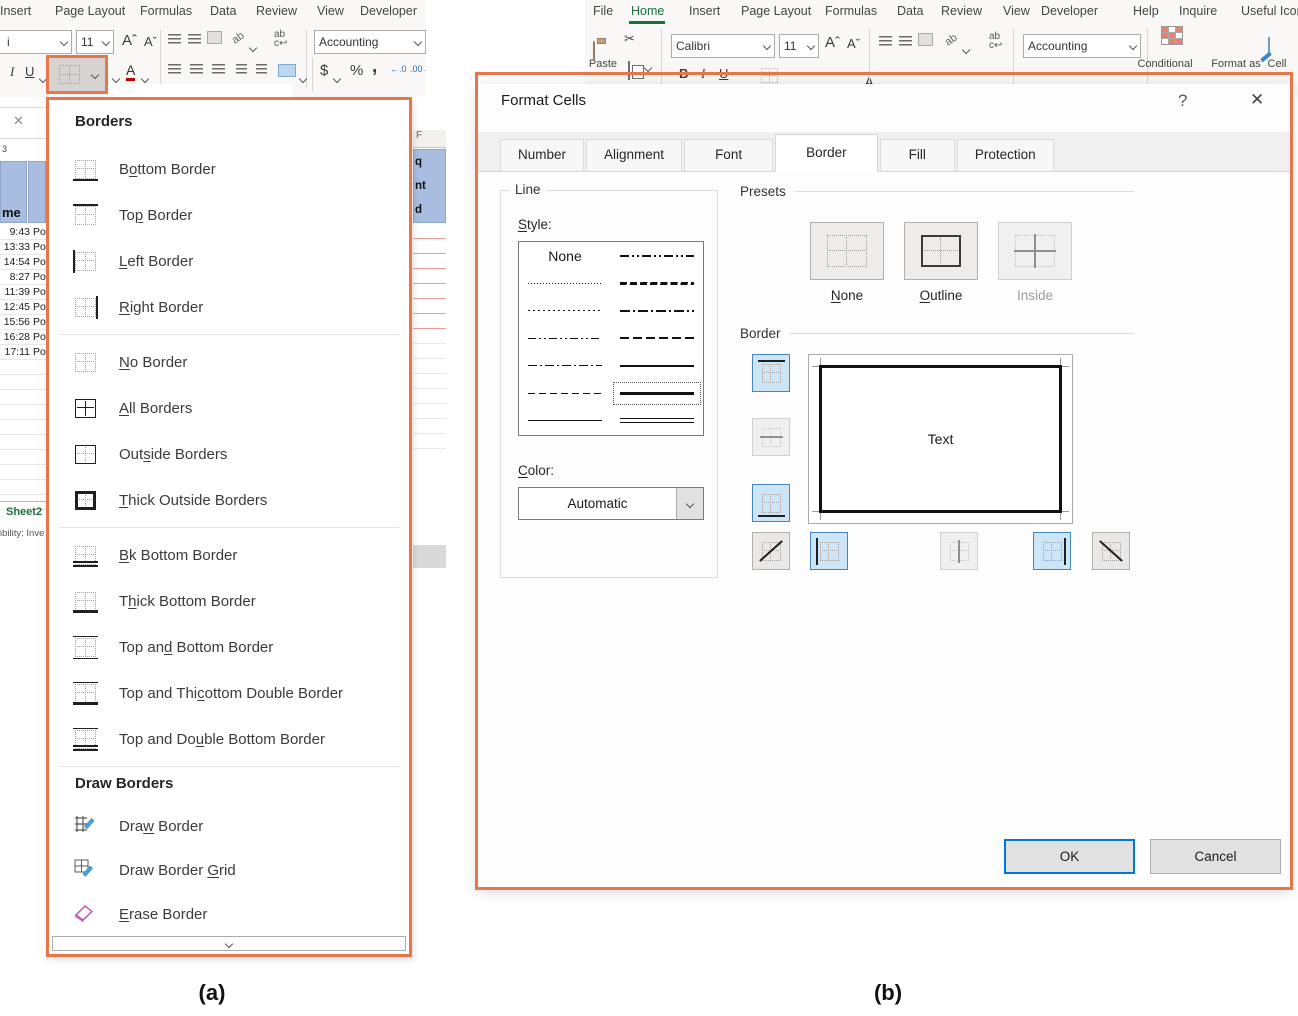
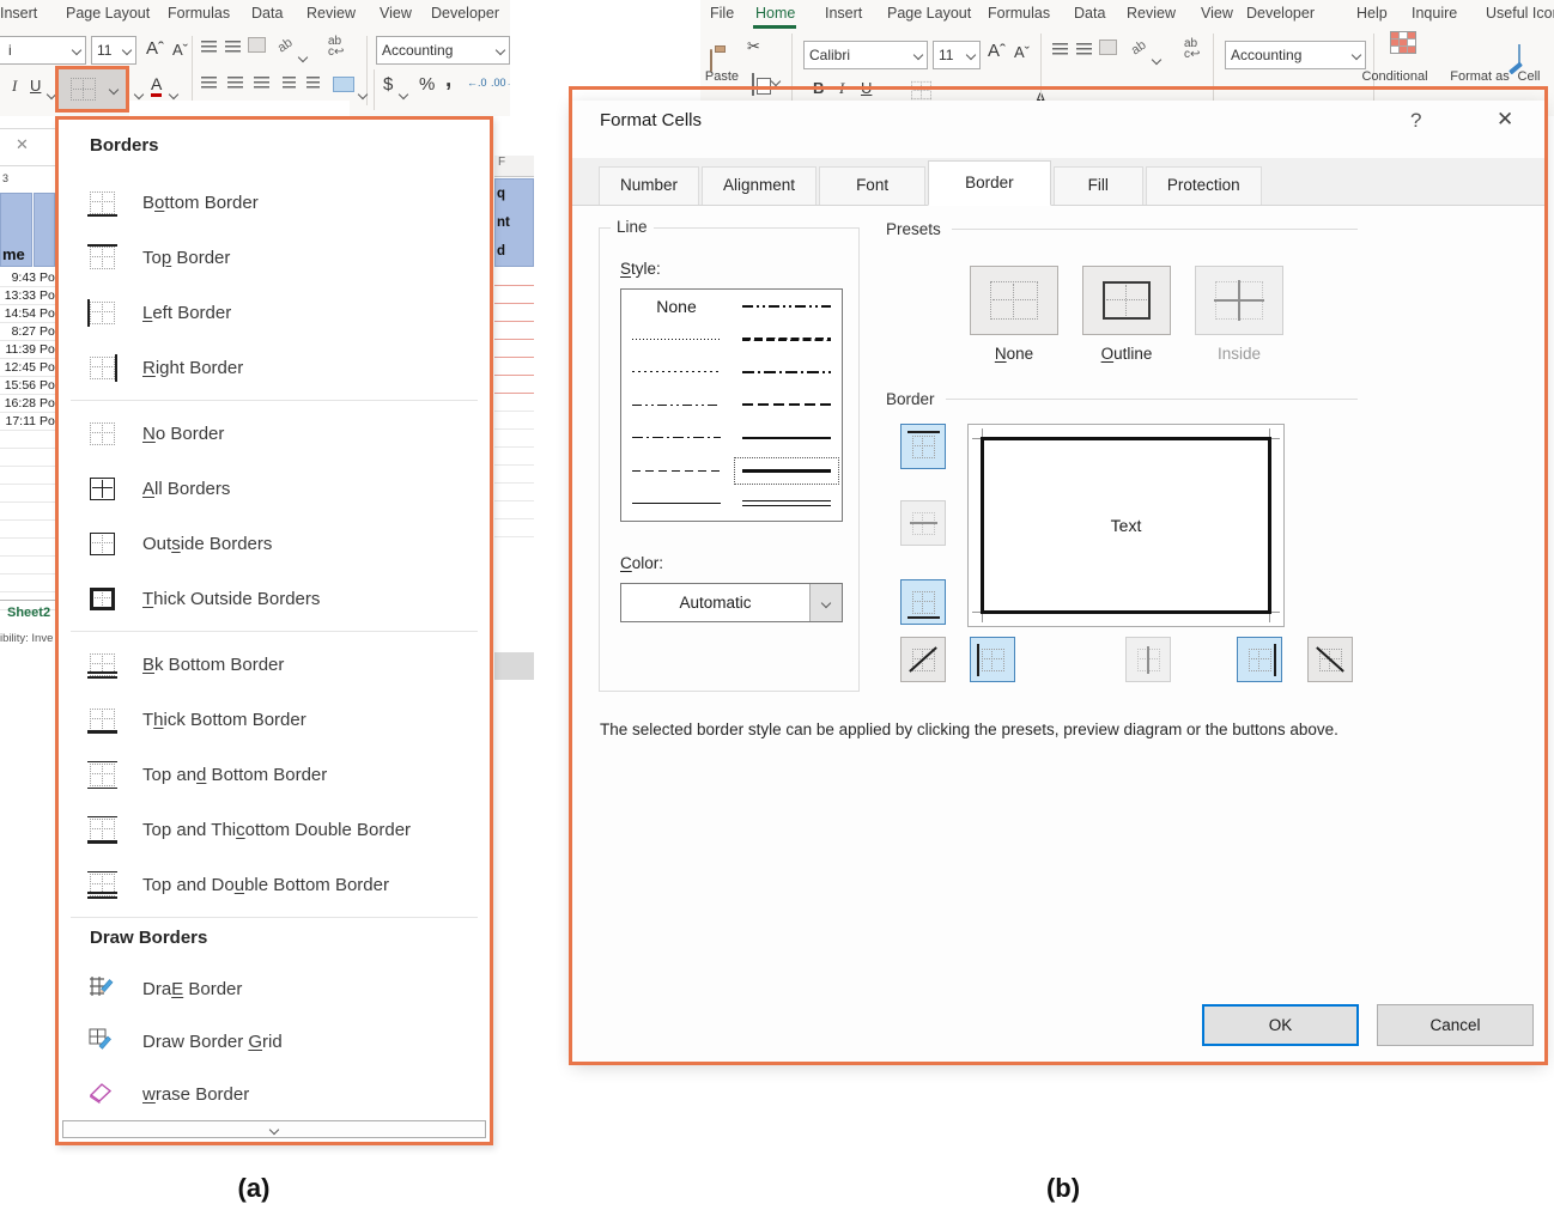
  Insert
  Page Layout
  Formulas
  Data
  Review
  View
  Developer
  i
  11
  Aˆ
  Aˇ
  ab
  c↩
  Accounting
  I
  U
  A
  $
  %
  ,
  ←.0
  .00
  ✕
  3
  me
  9:43
  Po
  13:33
  Po
  14:54
  Po
  8:27
  Po
  11:39
  Po
  12:45
  Po
  15:56
  Po
  16:28
  Po
  17:11
  Po
  Sheet2
  ibility: Inve
  F
  q
  nt
  d
  Borders
  Bottom Border
  Top Border
  Left Border
  Right Border
  No Border
  All Borders
  Outside Borders
  Thick Outside Borders
  Bk Bottom Border
  Thick Bottom Border
  Top and Bottom Border
  Top and Thicottom Double Border
  Top and Double Bottom Border
  Draw Borders
- Draw Border
+ DraE Border
  Draw Border Grid
- Erase Border
+ wrase Border
  (a)
  File
  Home
  Insert
  Page Layout
  Formulas
  Data
  Review
  View
  Developer
  Help
  Inquire
  Useful Ico
  Paste
  ✂
  Calibri
  11
  Aˆ
  Aˇ
  B
  I
  U
  ab
  c↩
  Accounting
  Conditional
  Format as
  Cell
  Format Cells
  ?
  ✕
  Number
  Alignment
  Font
  Border
  Fill
  Protection
  Line
  Style:
  None
  Color:
  Automatic
  Presets
  None
  Outline
  Inside
  Border
  Text
+ The selected border style can be applied by clicking the presets, preview diagram or the buttons above.
  OK
  Cancel
  (b)
